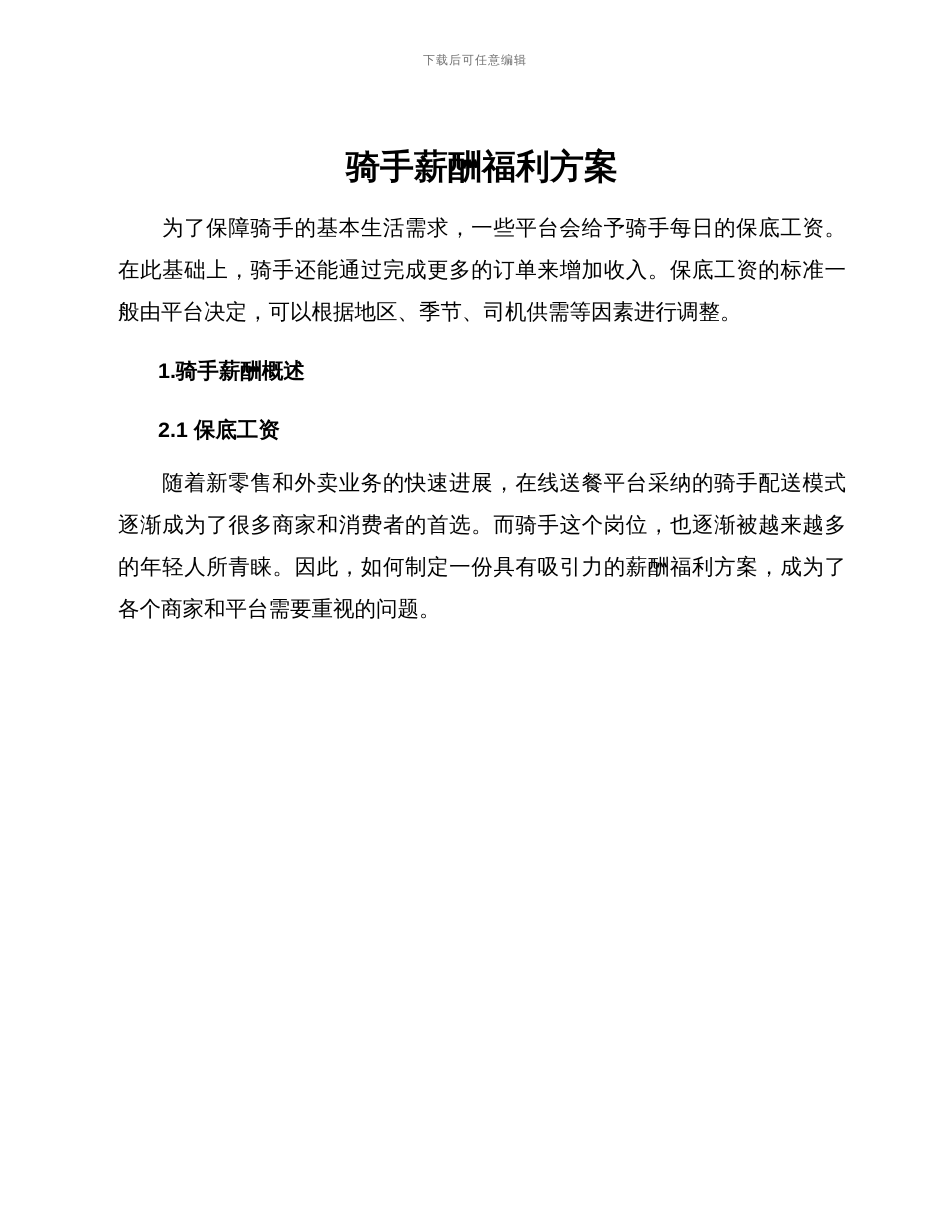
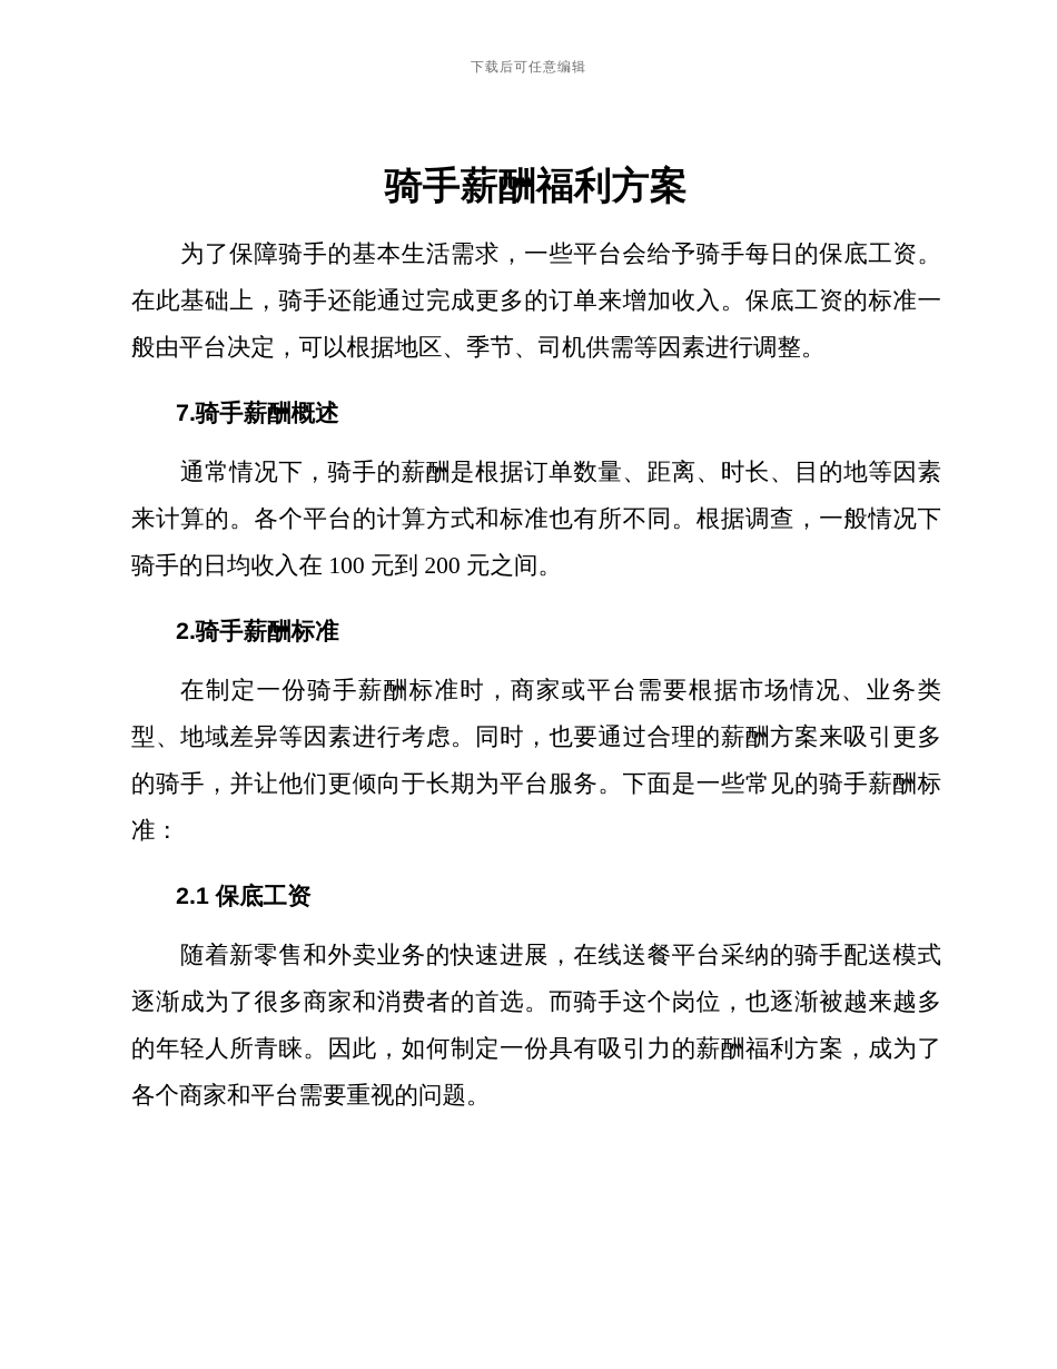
  下载后可任意编辑
  骑手薪酬福利方案
  为了保障骑手的基本生活需求，一些平台会给予骑手每日的保底工资。在此基础上，骑手还能通过完成更多的订单来增加收入。保底工资的标准一般由平台决定，可以根据地区、季节、司机供需等因素进行调整。
- 1.骑手薪酬概述
+ 7.骑手薪酬概述
+ 通常情况下，骑手的薪酬是根据订单数量、距离、时长、目的地等因素来计算的。各个平台的计算方式和标准也有所不同。根据调查，一般情况下骑手的日均收入在 100 元到 200 元之间。
+ 2.骑手薪酬标准
+ 在制定一份骑手薪酬标准时，商家或平台需要根据市场情况、业务类型、地域差异等因素进行考虑。同时，也要通过合理的薪酬方案来吸引更多的骑手，并让他们更倾向于长期为平台服务。下面是一些常见的骑手薪酬标准：
  2.1 保底工资
  随着新零售和外卖业务的快速进展，在线送餐平台采纳的骑手配送模式逐渐成为了很多商家和消费者的首选。而骑手这个岗位，也逐渐被越来越多的年轻人所青睐。因此，如何制定一份具有吸引力的薪酬福利方案，成为了各个商家和平台需要重视的问题。
